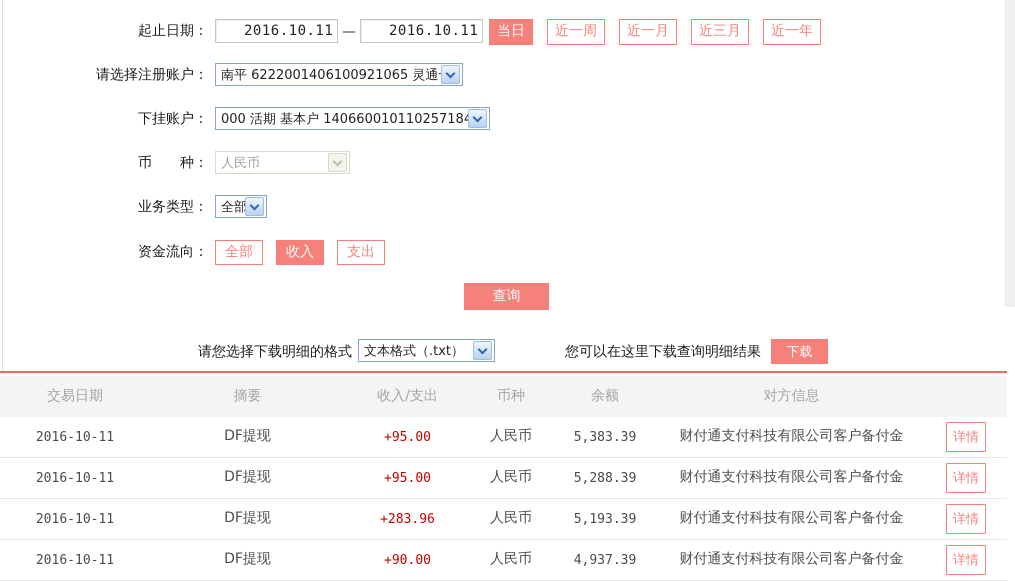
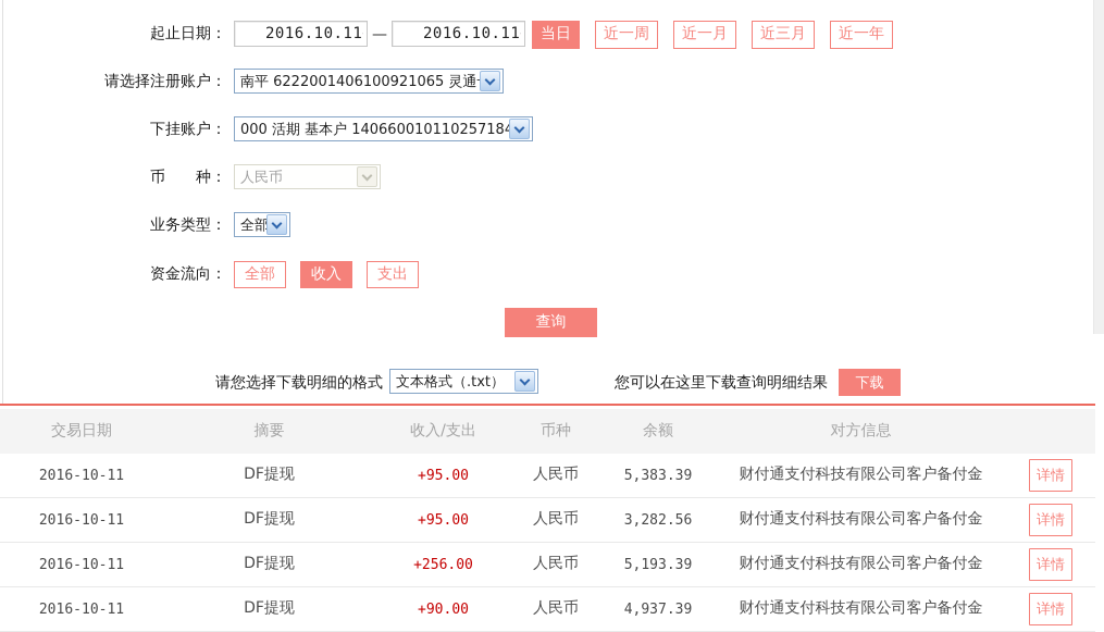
  起止日期：
  2016.10.11
  —
  2016.10.11
  当日
  近一周
  近一月
  近三月
  近一年
  请选择注册账户：
  南平 6222001406100921065 灵通
  下挂账户：
  000 活期 基本户 14066001011025718
  币 种：
  人民币
  业务类型：
  全部
  资金流向：
  全部
  收入
  支出
  查询
  请您选择下载明细的格式
  文本格式（.txt）
  您可以在这里下载查询明细结果
  下载
  交易日期
  摘要
  收入/支出
  币种
  余额
  对方信息
  2016-10-11
  DF提现
  +95.00
  人民币
  5,383.39
  财付通支付科技有限公司客户备付金
  详情
  2016-10-11
  DF提现
  +95.00
  人民币
- 5,288.39
+ 3,282.56
  财付通支付科技有限公司客户备付金
  详情
  2016-10-11
  DF提现
- +283.96
+ +256.00
  人民币
  5,193.39
  财付通支付科技有限公司客户备付金
  详情
  2016-10-11
  DF提现
  +90.00
  人民币
  4,937.39
  财付通支付科技有限公司客户备付金
  详情
